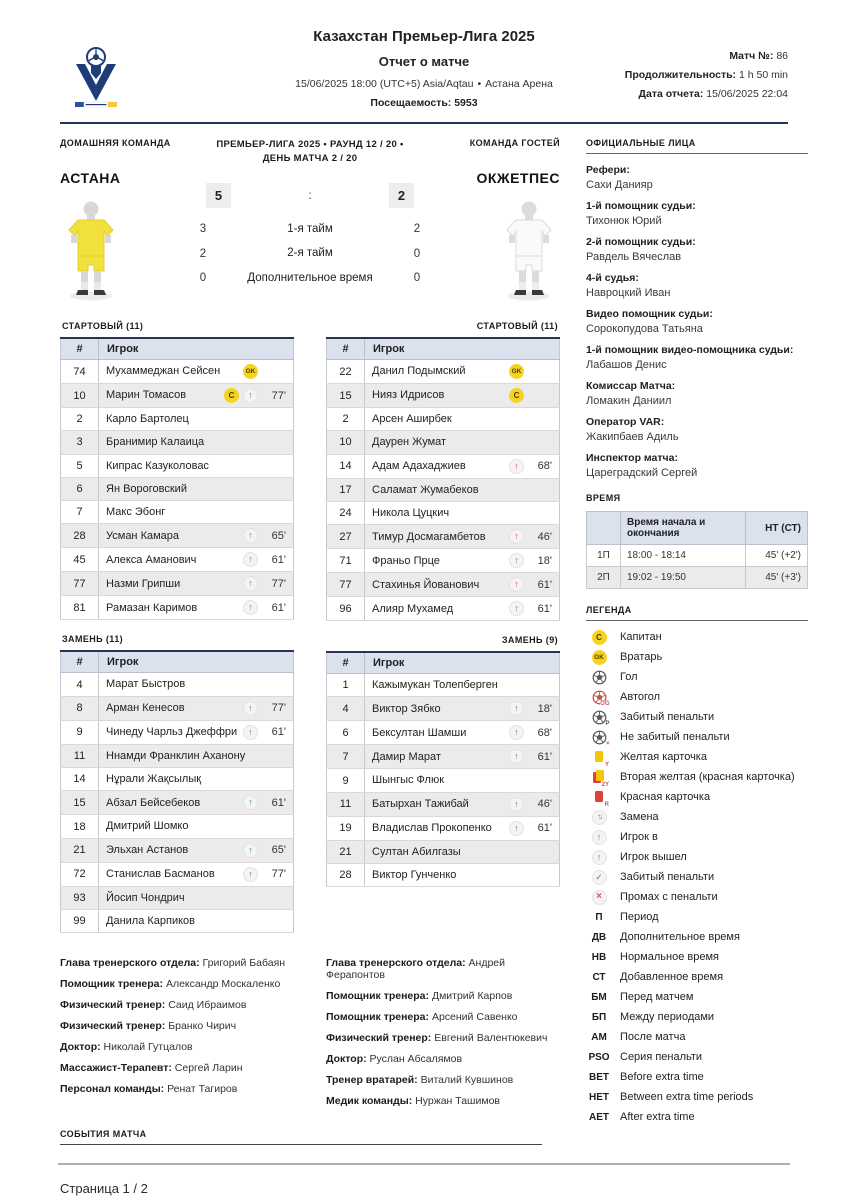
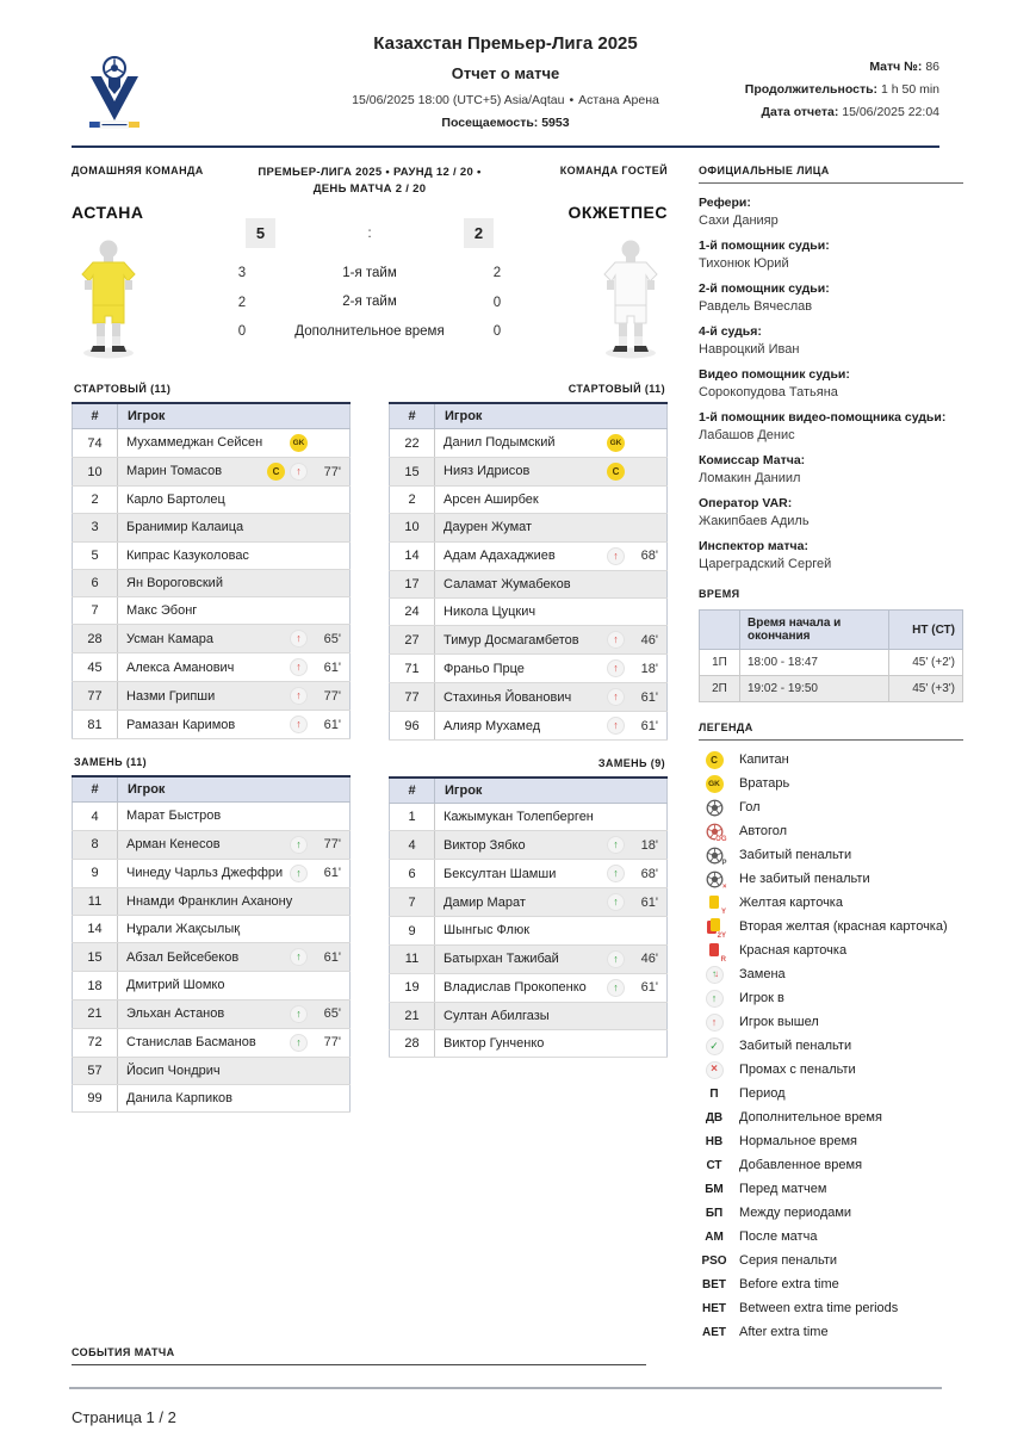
  Казахстан Премьер-Лига 2025
  Отчет о матче
  15/06/2025 18:00 (UTC+5) Asia/Aqtau • Астана Арена
  Посещаемость: 5953
  Матч №: 86
  Продолжительность: 1 h 50 min
  Дата отчета: 15/06/2025 22:04
  ДОМАШНЯЯ КОМАНДА
  АСТАНА
  ПРЕМЬЕР-ЛИГА 2025 • РАУНД 12 / 20 • ДЕНЬ МАТЧА 2 / 20
  5
  :
  2
  3
  1-я тайм
  2
  2
  2-я тайм
  0
  0
  Дополнительное время
  0
  КОМАНДА ГОСТЕЙ
  ОКЖЕТПЕС
  СТАРТОВЫЙ (11)
  #	Игрок
  74	Мухаммеджан Сейсен
  10	Марин Томасов C ↑ 77'
  2	Карло Бартолец
  3	Бранимир Калаица
  5	Кипрас Казуколовас
  6	Ян Вороговский
  7	Макс Эбонг
  28	Усман Камара ↑ 65'
  45	Алекса Аманович ↑ 61'
  77	Назми Грипши ↑ 77'
  81	Рамазан Каримов ↑ 61'
  ЗАМЕНЬ (11)
  #	Игрок
  4	Марат Быстров
  8	Арман Кенесов ↑ 77'
  9	Чинеду Чарльз Джеффри ↑ 61'
  11	Ннамди Франклин Аханону
  14	Нұрали Жақсылық
  15	Абзал Бейсебеков ↑ 61'
  18	Дмитрий Шомко
  21	Эльхан Астанов ↑ 65'
  72	Станислав Басманов ↑ 77'
- 93	Йосип Чондрич
+ 57	Йосип Чондрич
  99	Данила Карпиков
  СТАРТОВЫЙ (11)
  #	Игрок
  22	Данил Подымский
  15	Нияз Идрисов C
  2	Арсен Аширбек
  10	Даурен Жумат
  14	Адам Адахаджиев ↑ 68'
  17	Саламат Жумабеков
  24	Никола Цуцкич
  27	Тимур Досмагамбетов ↑ 46'
  71	Франьо Прце ↑ 18'
  77	Стахинья Йованович ↑ 61'
  96	Алияр Мухамед ↑ 61'
  ЗАМЕНЬ (9)
  #	Игрок
  1	Кажымукан Толепберген
  4	Виктор Зябко ↑ 18'
  6	Бексултан Шамши ↑ 68'
  7	Дамир Марат ↑ 61'
  9	Шынгыс Флюк
  11	Батырхан Тажибай ↑ 46'
  19	Владислав Прокопенко ↑ 61'
  21	Султан Абилгазы
  28	Виктор Гунченко
- Глава тренерского отдела: Григорий Бабаян
- Помощник тренера: Александр Москаленко
- Физический тренер: Саид Ибраимов
- Физический тренер: Бранко Чирич
- Доктор: Николай Гутцалов
- Массажист-Терапевт: Сергей Ларин
- Персонал команды: Ренат Тагиров
- Глава тренерского отдела: Андрей Ферапонтов
- Помощник тренера: Дмитрий Карпов
- Помощник тренера: Арсений Савенко
- Физический тренер: Евгений Валентюкевич
- Доктор: Руслан Абсалямов
- Тренер вратарей: Виталий Кувшинов
- Медик команды: Нуржан Ташимов
  ОФИЦИАЛЬНЫЕ ЛИЦА
  Рефери:
  Сахи Данияр
  1-й помощник судьи:
  Тихонюк Юрий
  2-й помощник судьи:
  Равдель Вячеслав
  4-й судья:
  Навроцкий Иван
  Видео помощник судьи:
  Сорокопудова Татьяна
  1-й помощник видео-помощника судьи:
  Лабашов Денис
  Комиссар Матча:
  Ломакин Даниил
  Оператор VAR:
  Жакипбаев Адиль
  Инспектор матча:
  Цареградский Сергей
  ВРЕМЯ
  	Время начала и окончания	НТ (СТ)
- 1П	18:00 - 18:14	45' (+2')
+ 1П	18:00 - 18:47	45' (+2')
  2П	19:02 - 19:50	45' (+3')
  ЛЕГЕНДА
  C
  Капитан
  Вратарь
  Гол
  Автогол
  Забитый пенальти
  Не забитый пенальти
  Желтая карточка
  Вторая желтая (красная карточка)
  Красная карточка
  ↑
  ↓
  Замена
  ↑
  Игрок в
  ↑
  Игрок вышел
  ✓
  Забитый пенальти
  ×
  Промах с пенальти
  П
  Период
  ДВ
  Дополнительное время
  НВ
  Нормальное время
  СТ
  Добавленное время
  БМ
  Перед матчем
  БП
  Между периодами
  АМ
  После матча
  PSO
  Серия пенальти
  BET
  Before extra time
  HET
  Between extra time periods
  AET
  After extra time
  СОБЫТИЯ МАТЧА
  Страница 1 / 2
